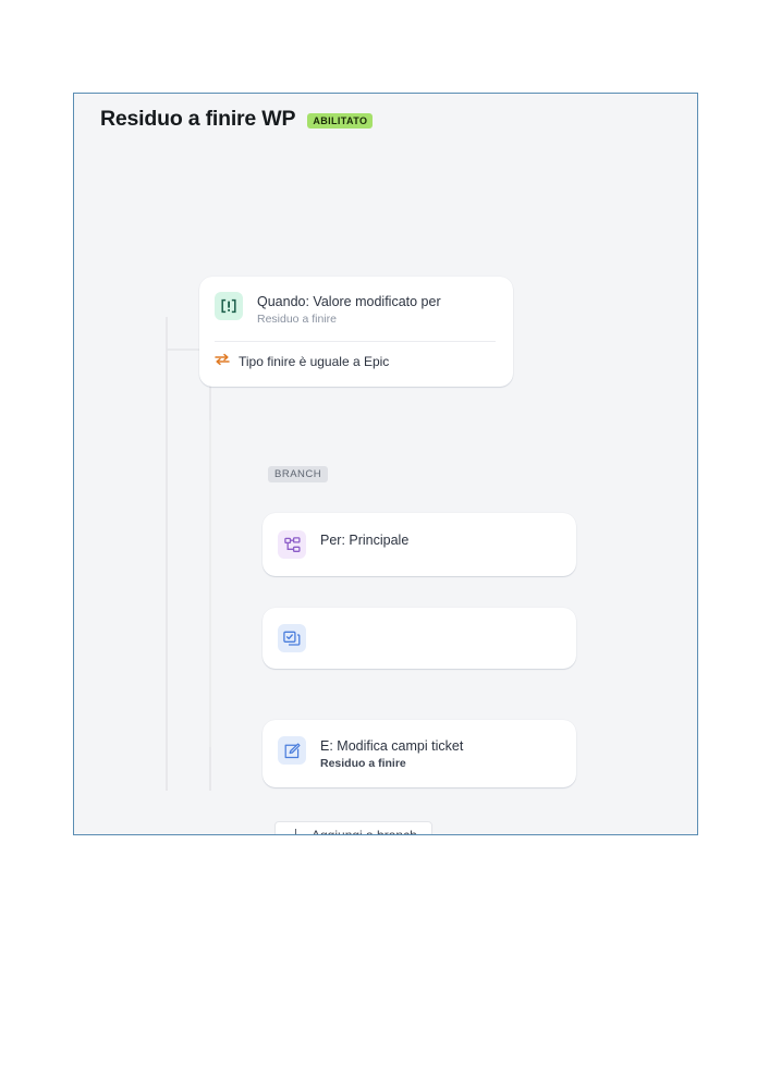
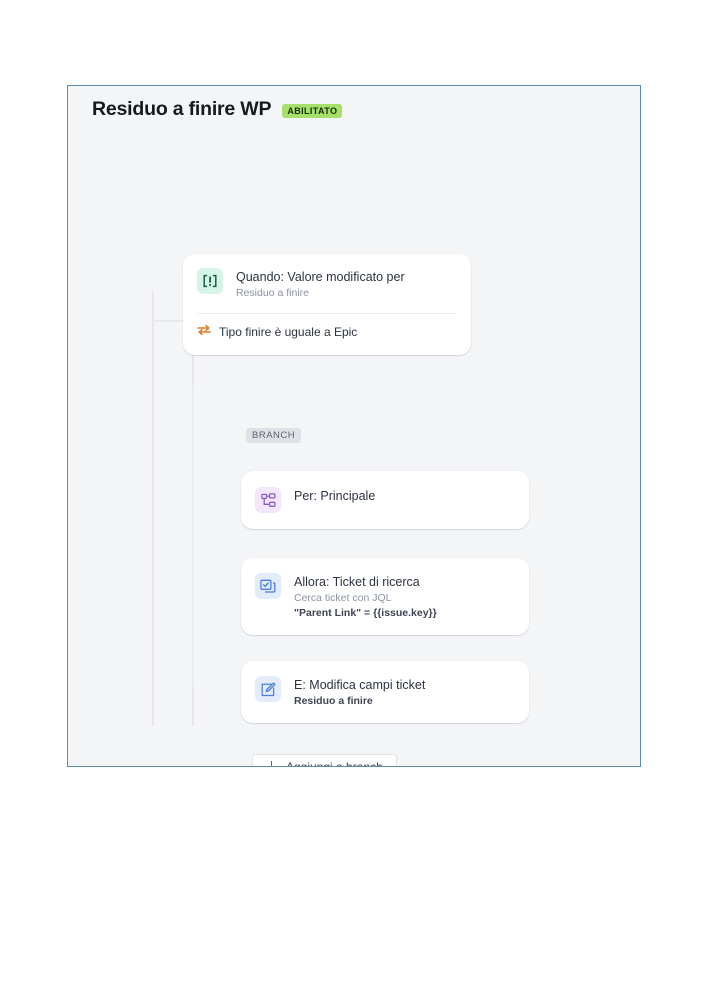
  Residuo a finire WP
  ABILITATO
  Quando: Valore modificato per
  Residuo a finire
  Tipo finire è uguale a Epic
  BRANCH
  Per: Principale
+ Allora: Ticket di ricerca
+ Cerca ticket con JQL
+ "Parent Link" = {{issue.key}}
  E: Modifica campi ticket
  Residuo a finire
